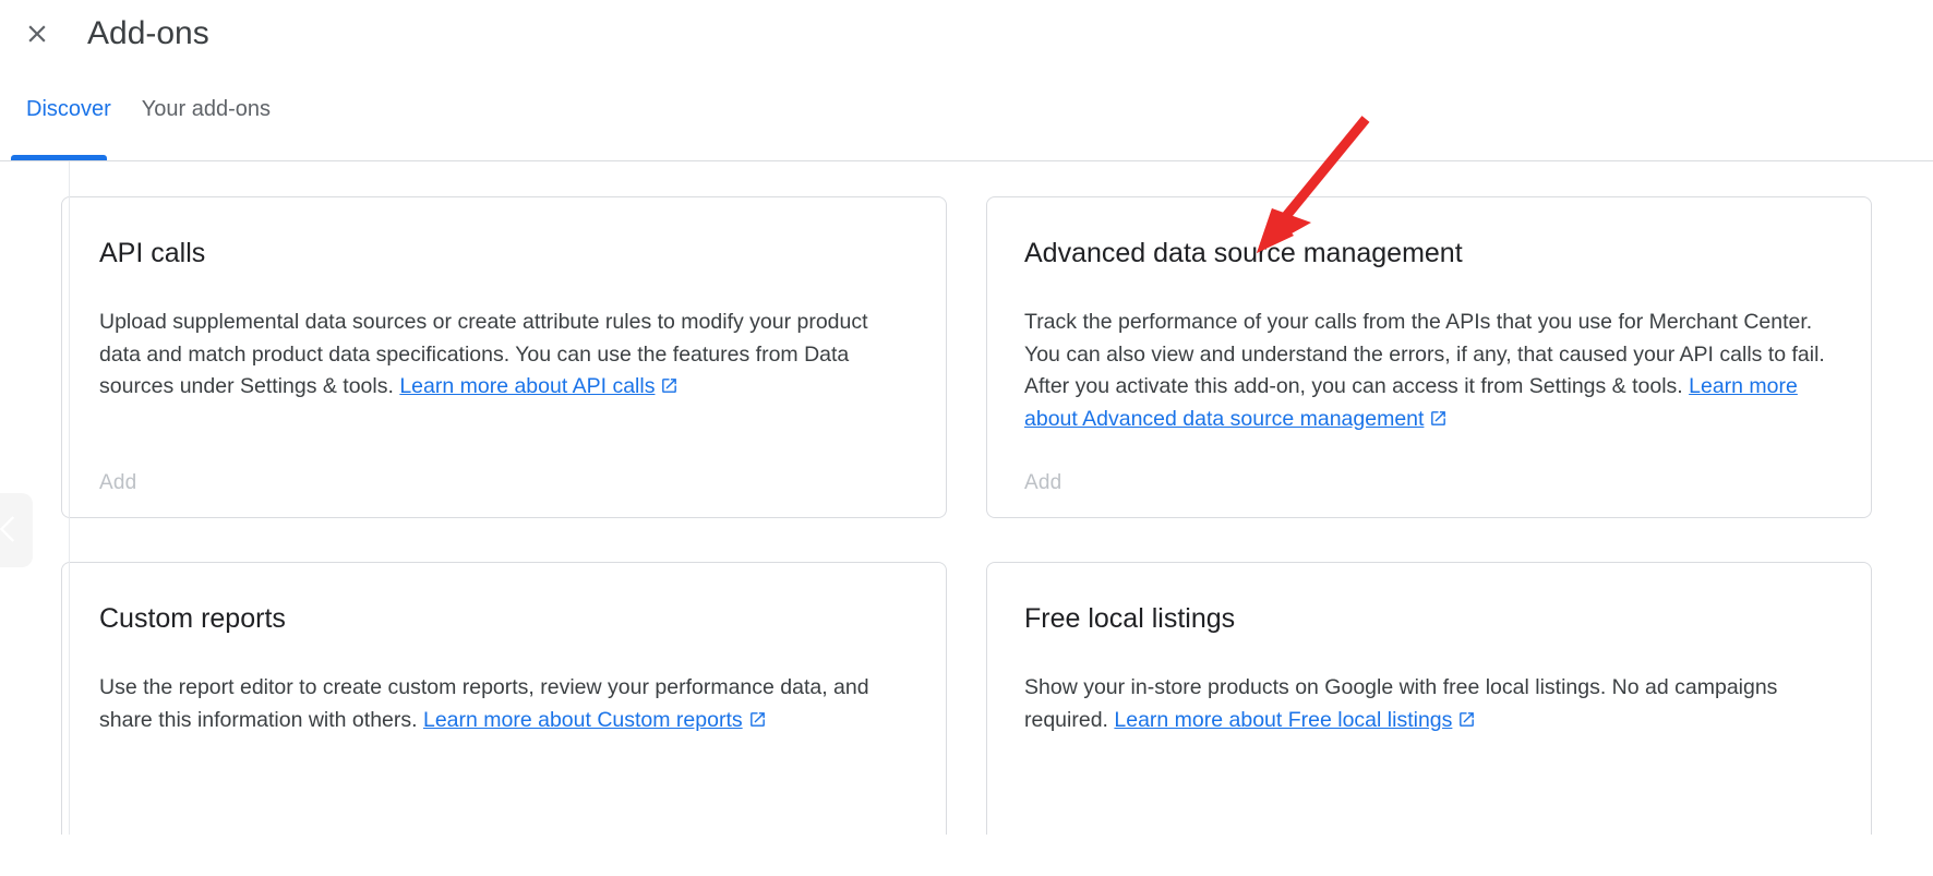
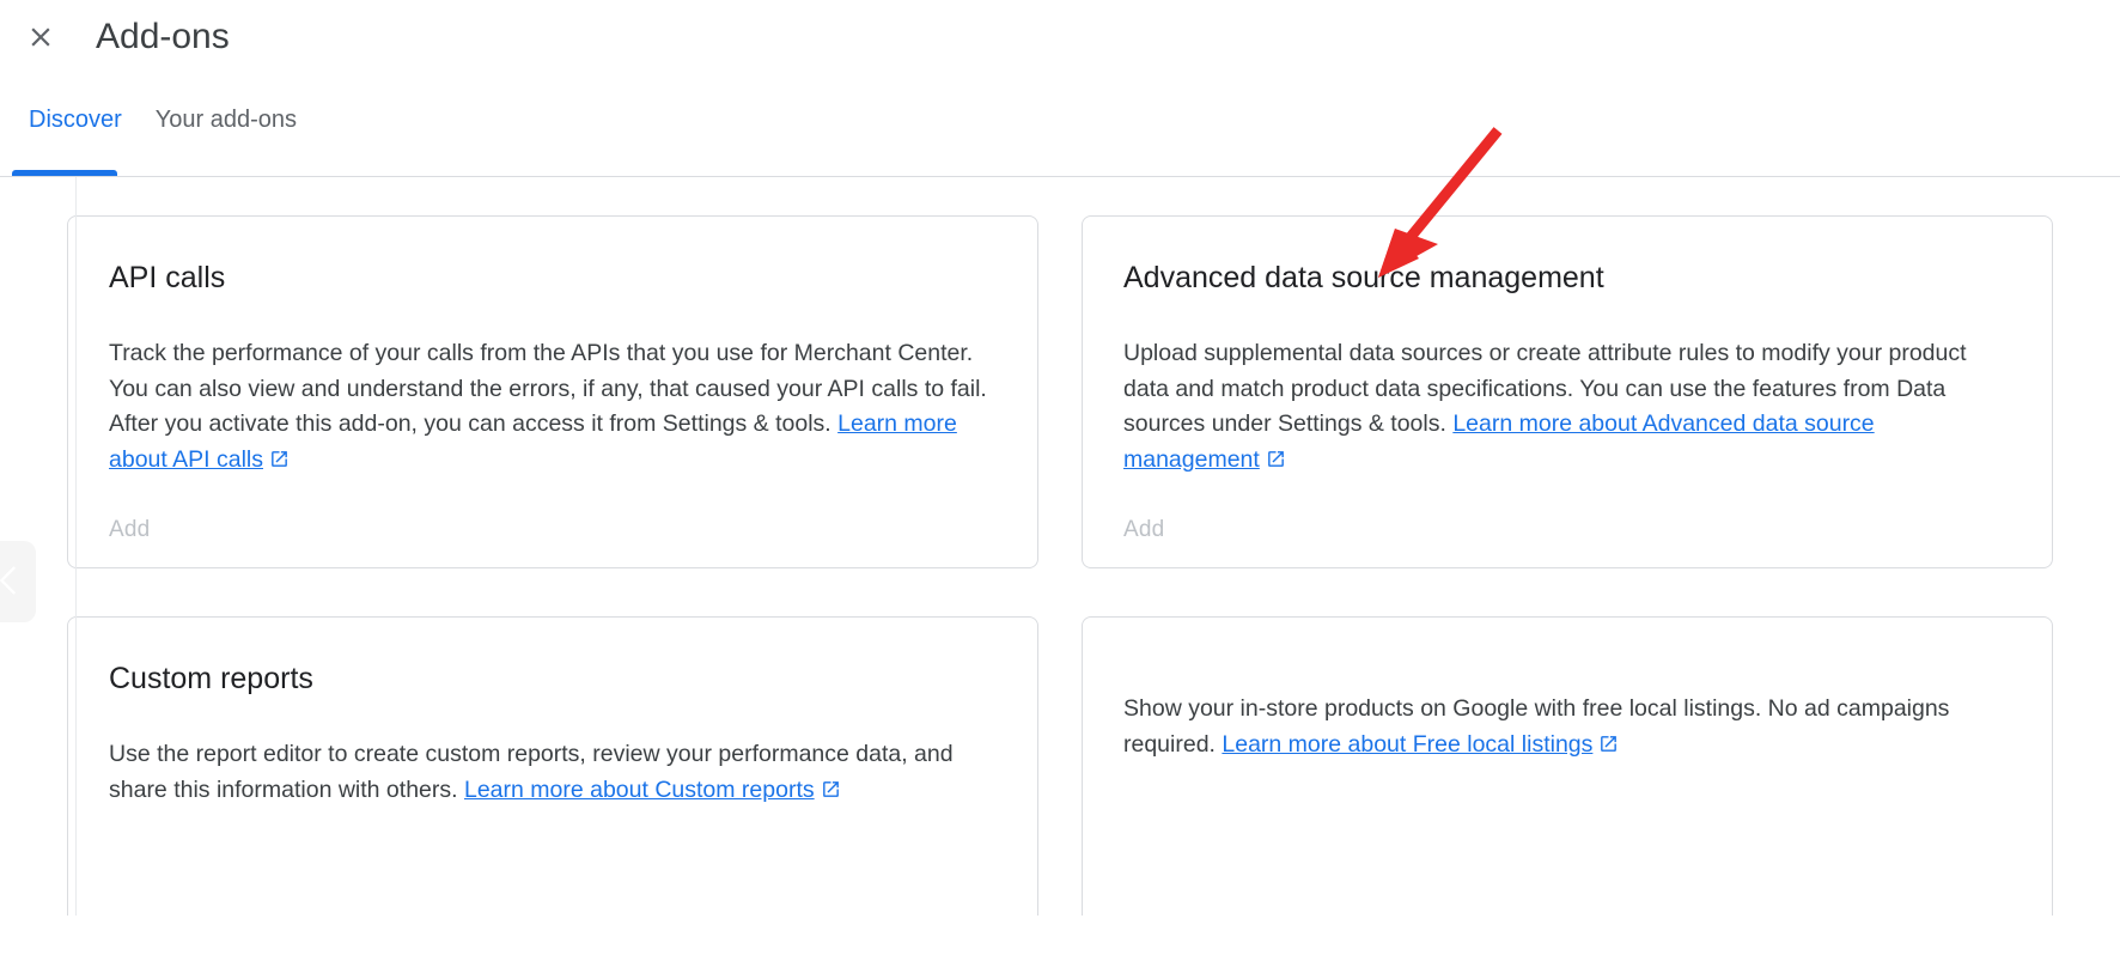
  Add-ons
  Discover
  Your add-ons
  API calls
- Upload supplemental data sources or create attribute rules to modify your product data and match product data specifications. You can use the features from Data sources under Settings & tools. Learn more about API calls
+ Track the performance of your calls from the APIs that you use for Merchant Center. You can also view and understand the errors, if any, that caused your API calls to fail. After you activate this add-on, you can access it from Settings & tools. Learn more about API calls
  Add
  Advanced data source management
- Track the performance of your calls from the APIs that you use for Merchant Center. You can also view and understand the errors, if any, that caused your API calls to fail. After you activate this add-on, you can access it from Settings & tools. Learn more about Advanced data source management
+ Upload supplemental data sources or create attribute rules to modify your product data and match product data specifications. You can use the features from Data sources under Settings & tools. Learn more about Advanced data source management
  Add
  Custom reports
  Use the report editor to create custom reports, review your performance data, and share this information with others. Learn more about Custom reports
- Free local listings
  Show your in-store products on Google with free local listings. No ad campaigns required. Learn more about Free local listings
